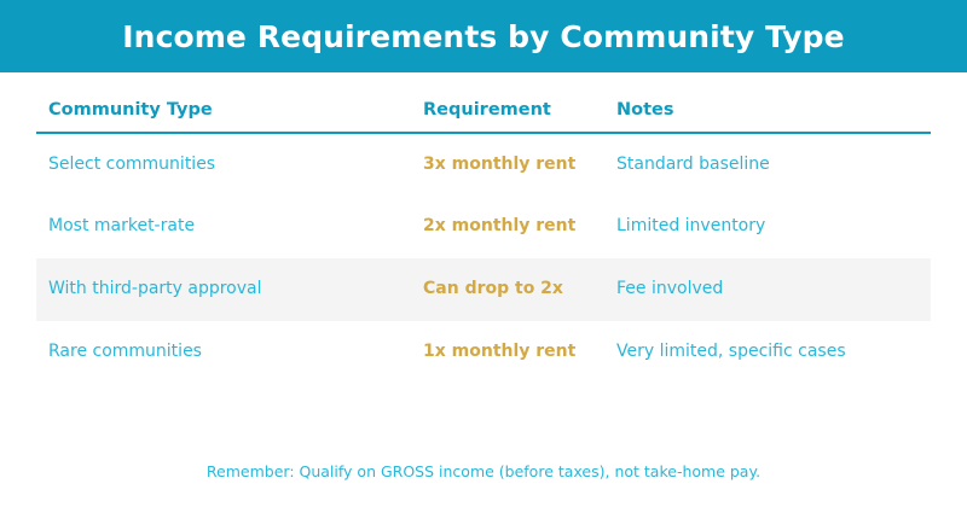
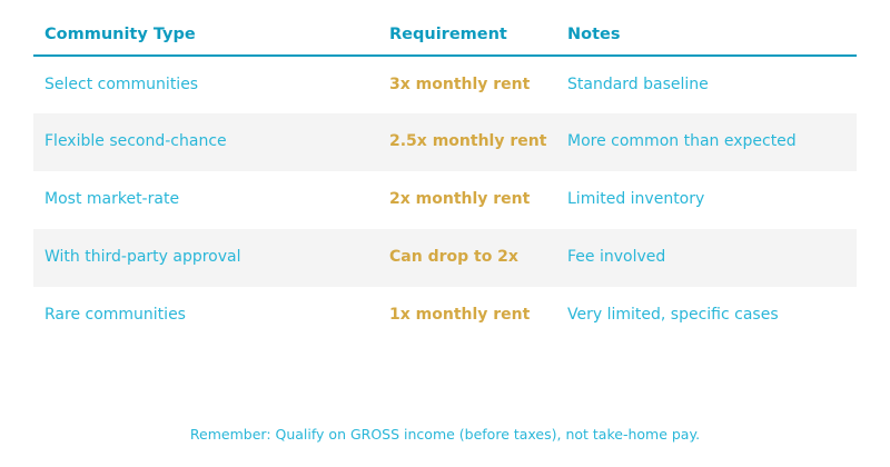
- Income Requirements by Community Type
  Community Type	Requirement	Notes
  Select communities	3x monthly rent	Standard baseline
+ Flexible second-chance	2.5x monthly rent	More common than expected
  Most market-rate	2x monthly rent	Limited inventory
  With third-party approval	Can drop to 2x	Fee involved
  Rare communities	1x monthly rent	Very limited, specific cases
  Remember: Qualify on GROSS income (before taxes), not take-home pay.
